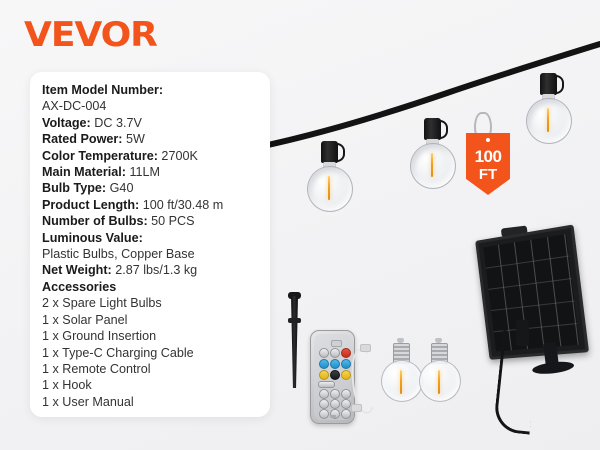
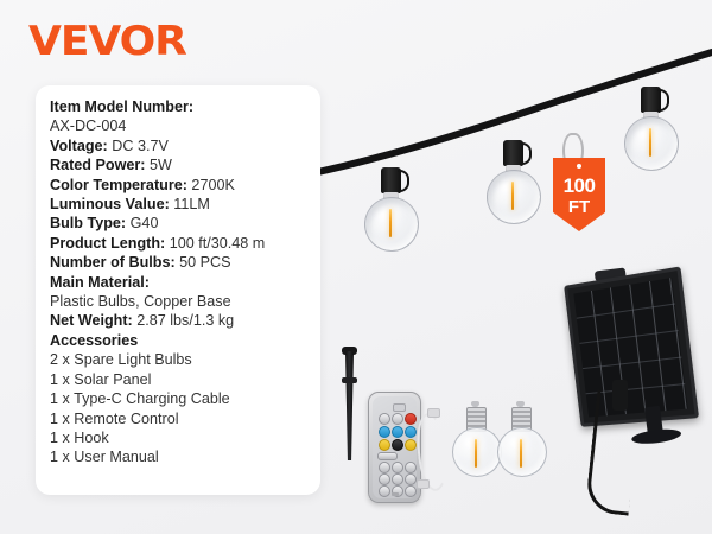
  VEVOR
  100
  FT
  Item Model Number:
  AX-DC-004
  Voltage: DC 3.7V
  Rated Power: 5W
  Color Temperature: 2700K
- Main Material: 11LM
+ Luminous Value: 11LM
  Bulb Type: G40
  Product Length: 100 ft/30.48 m
  Number of Bulbs: 50 PCS
- Luminous Value:
+ Main Material:
  Plastic Bulbs, Copper Base
  Net Weight: 2.87 lbs/1.3 kg
  Accessories
  2 x Spare Light Bulbs
  1 x Solar Panel
- 1 x Ground Insertion
  1 x Type-C Charging Cable
  1 x Remote Control
  1 x Hook
  1 x User Manual
